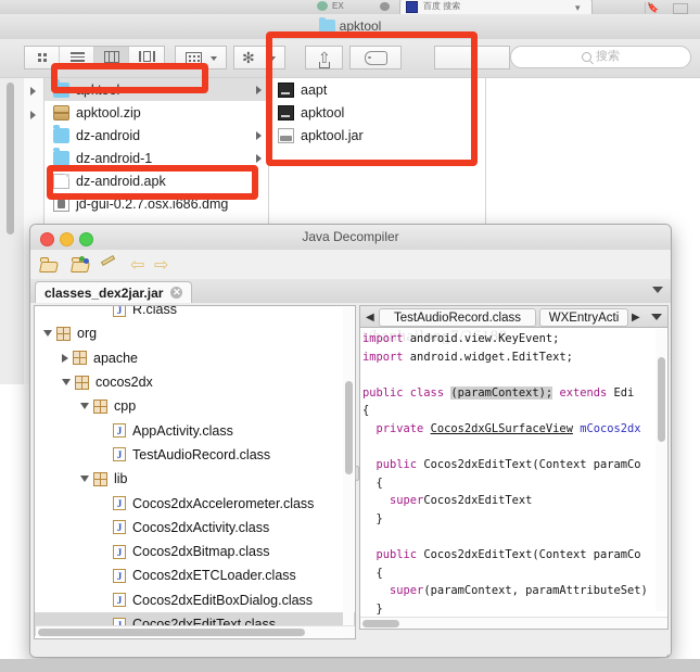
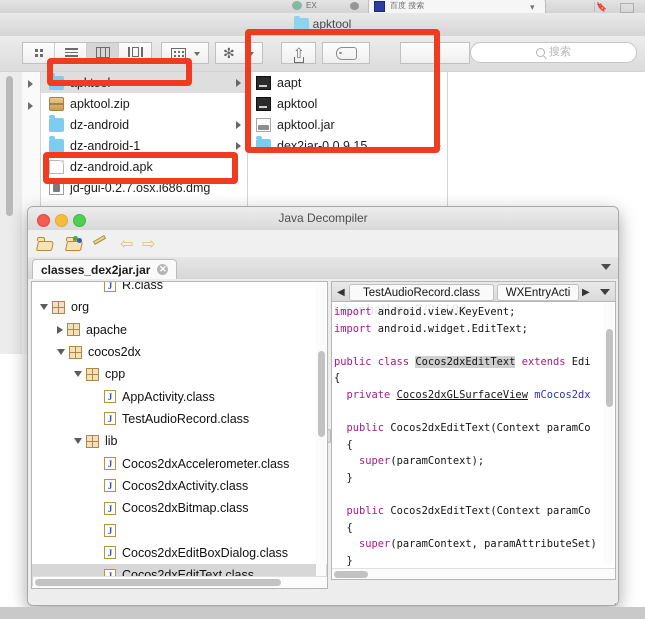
  EX
  百度 搜索
  ▾
  🔖
  apktool
  ✻
  ⇧
  搜索
  apktool
  apktool.zip
  dz-android
  dz-android-1
  dz-android.apk
  jd-gui-0.2.7.osx.i686.dmg
  aapt
  apktool
  apktool.jar
+ dex2jar-0.0.9.15
  Java Decompiler
  ⇦
  ⇨
  classes_dex2jar.jar
  ✕
  J
  R.class
  org
  apache
  cocos2dx
  cpp
  J
  AppActivity.class
  J
  TestAudioRecord.class
  lib
  J
  Cocos2dxAccelerometer.class
  J
  Cocos2dxActivity.class
  J
  Cocos2dxBitmap.class
  J
- Cocos2dxETCLoader.class
  J
  Cocos2dxEditBoxDialog.class
  Cocos2dxEditText.class
  ◀
  TestAudioRecord.class
  WXEntryActi
  ▶
  t/hanhailong7/26188
  import android.view.KeyEvent;
  import android.widget.EditText;
- public class (paramContext); extends Edi
+ public class Cocos2dxEditText extends Edi
  {
  private Cocos2dxGLSurfaceView mCocos2dx
  public Cocos2dxEditText(Context paramCo
  {
- superCocos2dxEditText
+ super(paramContext);
  }
  public Cocos2dxEditText(Context paramCo
  {
  super(paramContext, paramAttributeSet)
  }
